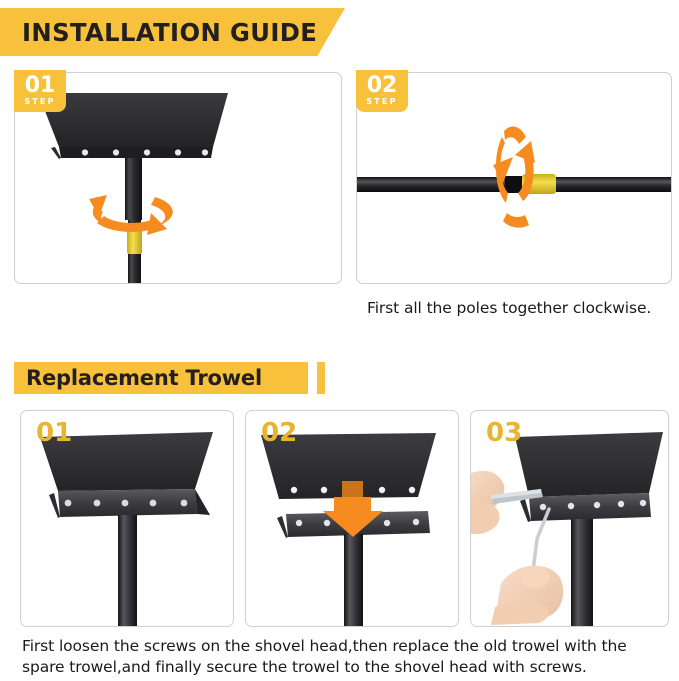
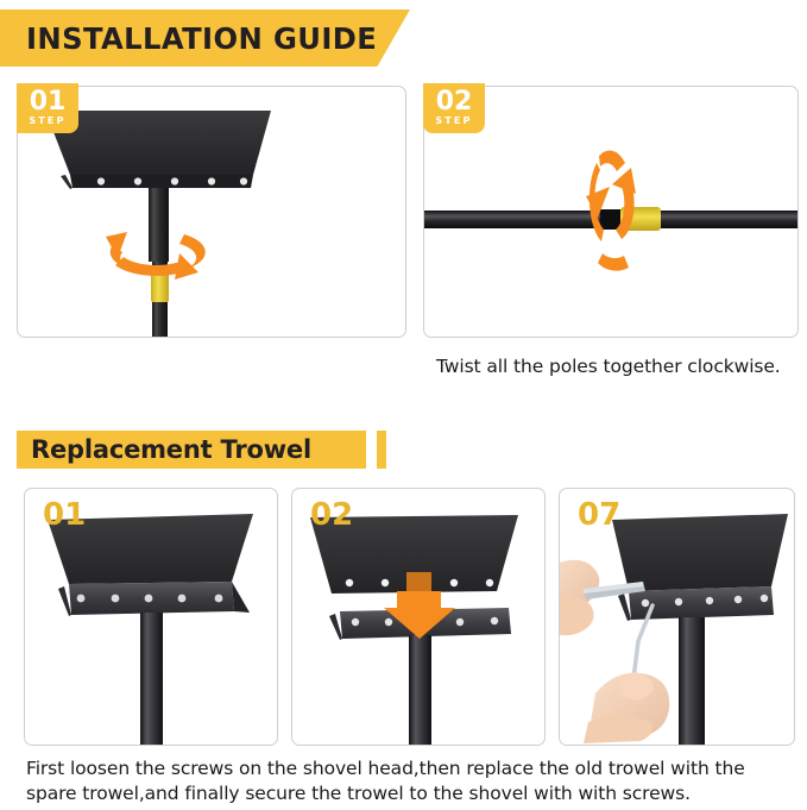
  INSTALLATION GUIDE
  01
  STEP
  02
  STEP
- First all the poles together clockwise.
+ Twist all the poles together clockwise.
  Replacement Trowel
  01
  02
- 03
+ 07
- First loosen the screws on the shovel head,then replace the old trowel with the spare trowel,and finally secure the trowel to the shovel head with screws.
+ First loosen the screws on the shovel head,then replace the old trowel with the spare trowel,and finally secure the trowel to the shovel with with screws.
